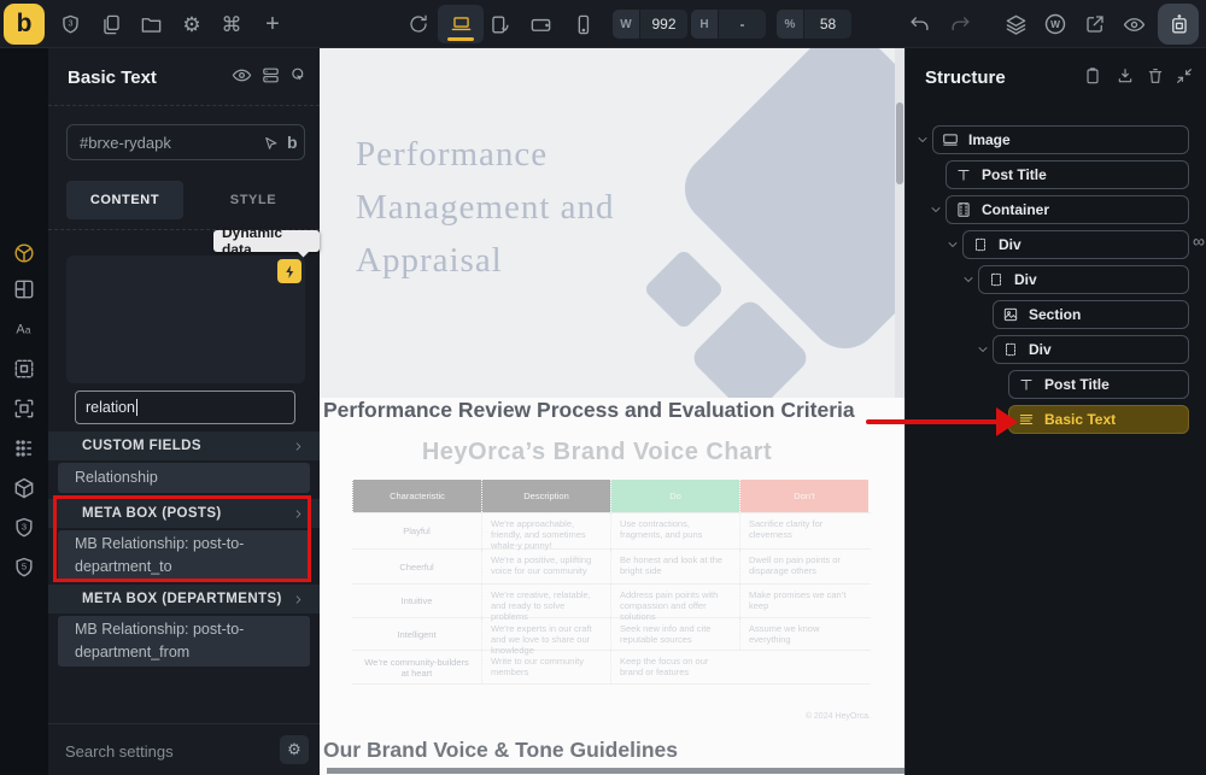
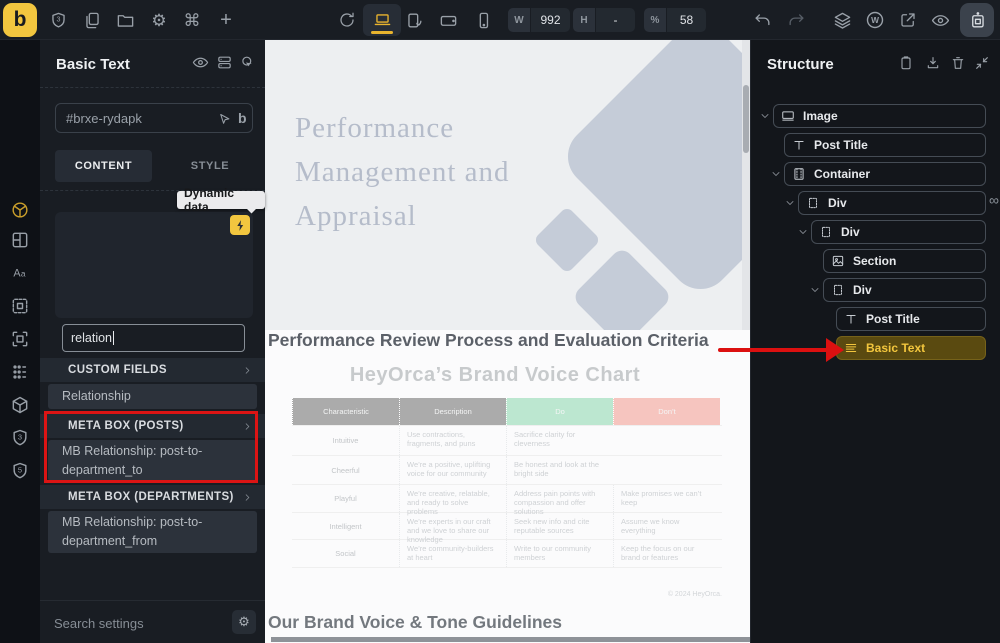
  b
  3
  ⚙
  ⌘
  +
  W
  992
  H
  -
  %
  58
  W
  A
  a
  3
  5
  Basic Text
  #brxe-rydapk
  b
  CONTENT
  STYLE
  Dynamic data
  relation
  CUSTOM FIELDS
  Relationship
  META BOX (POSTS)
  MB Relationship: post-to-department_to
  META BOX (DEPARTMENTS)
  MB Relationship: post-to-department_from
  Search settings
  ⚙
  Performance Management and Appraisal
  Performance Review Process and Evaluation Criteria
  HeyOrca’s Brand Voice Chart
  Characteristic
  Description
  Do
  Don’t
- Playful
+ Intuitive
- We’re approachable, friendly, and sometimes whale-y punny!
  Use contractions, fragments, and puns
  Sacrifice clarity for cleverness
  Cheerful
  We’re a positive, uplifting voice for our community
  Be honest and look at the bright side
- Dwell on pain points or disparage others
- Intuitive
+ Playful
  We’re creative, relatable, and ready to solve problems
  Address pain points with compassion and offer solutions
  Make promises we can’t keep
  Intelligent
  We’re experts in our craft and we love to share our knowledge
  Seek new info and cite reputable sources
  Assume we know everything
+ Social
  We’re community-builders at heart
  Write to our community members
  Keep the focus on our brand or features
  Our Brand Voice & Tone Guidelines
  Structure
  Image
  Post Title
  Container
  Div
  ∞
  Div
  Section
  Div
  Post Title
  Basic Text
